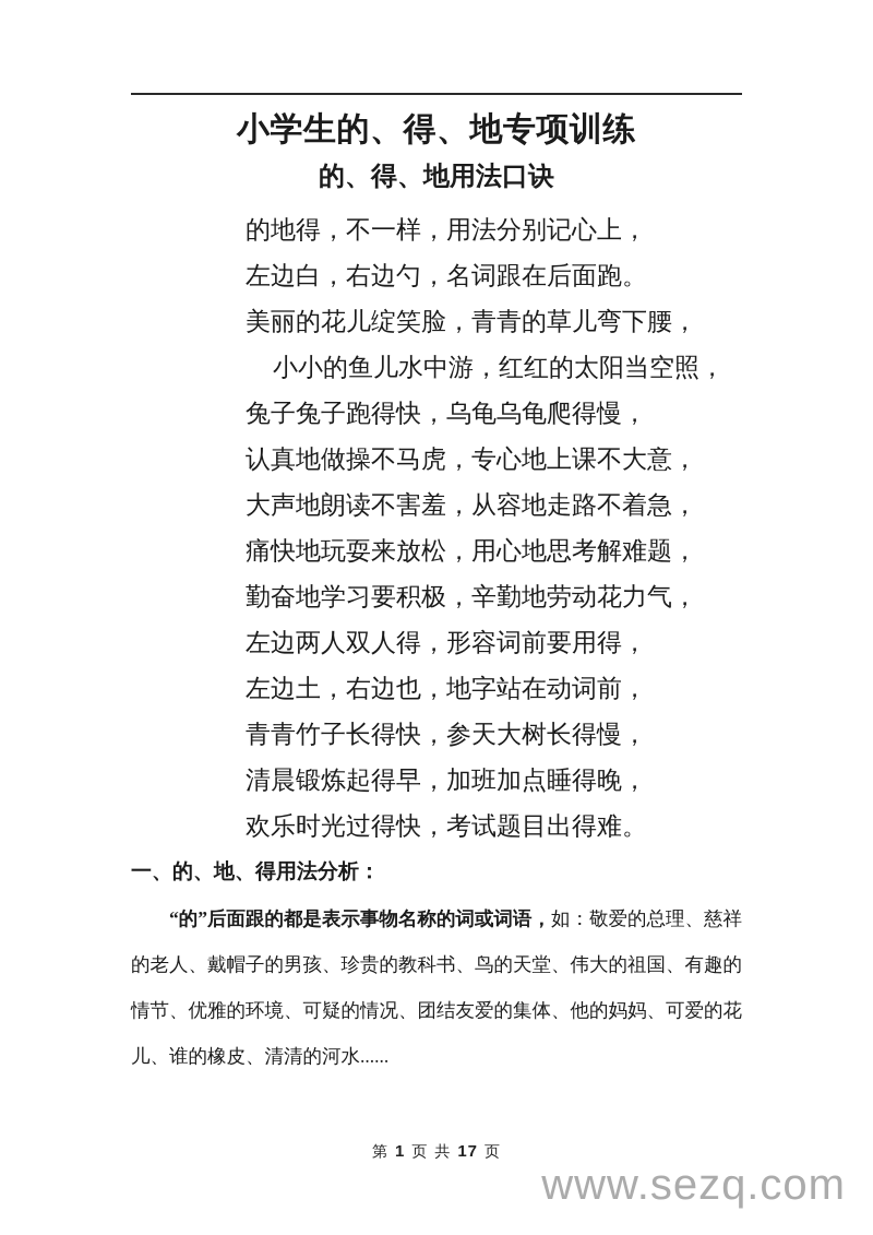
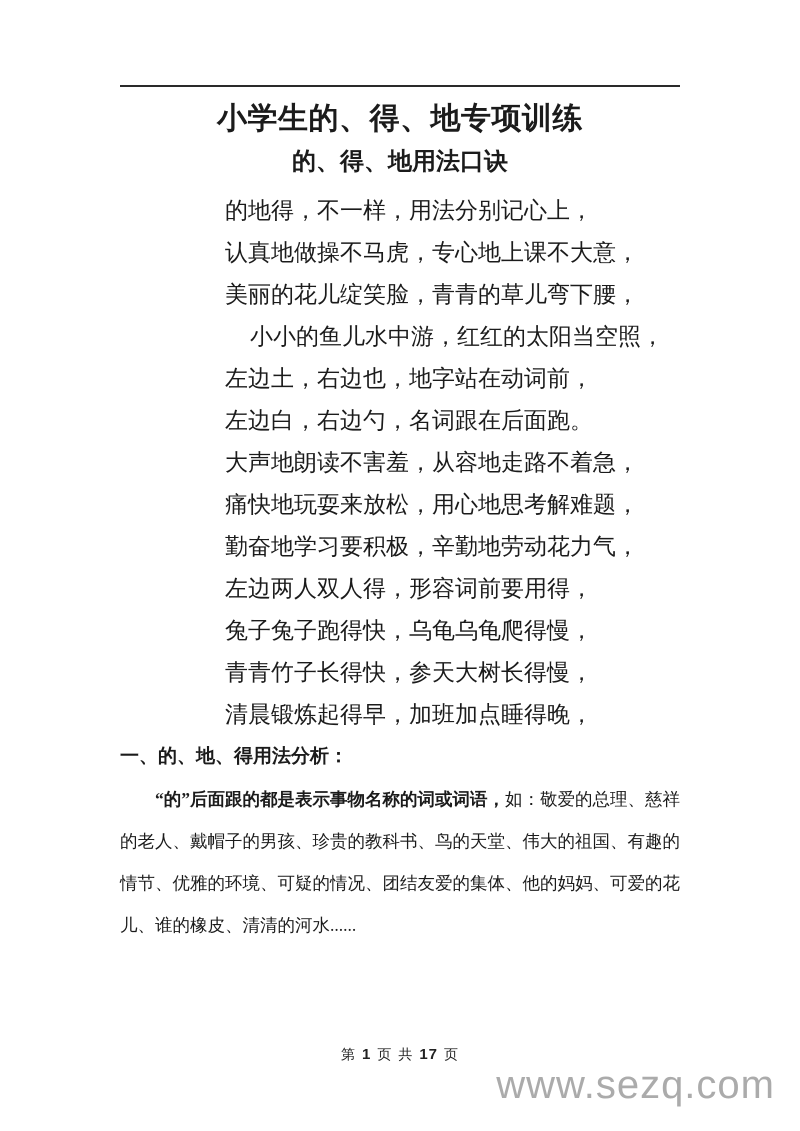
  小学生的、得、地专项训练
  的、得、地用法口诀
  的地得，不一样，用法分别记心上，
- 左边白，右边勺，名词跟在后面跑。
+ 认真地做操不马虎，专心地上课不大意，
  美丽的花儿绽笑脸，青青的草儿弯下腰，
  小小的鱼儿水中游，红红的太阳当空照，
- 兔子兔子跑得快，乌龟乌龟爬得慢，
+ 左边土，右边也，地字站在动词前，
- 认真地做操不马虎，专心地上课不大意，
+ 左边白，右边勺，名词跟在后面跑。
  大声地朗读不害羞，从容地走路不着急，
  痛快地玩耍来放松，用心地思考解难题，
  勤奋地学习要积极，辛勤地劳动花力气，
  左边两人双人得，形容词前要用得，
- 左边土，右边也，地字站在动词前，
+ 兔子兔子跑得快，乌龟乌龟爬得慢，
  青青竹子长得快，参天大树长得慢，
  清晨锻炼起得早，加班加点睡得晚，
- 欢乐时光过得快，考试题目出得难。
  一、的、地、得用法分析：
  “的”后面跟的都是表示事物名称的词或词语，如：敬爱的总理、慈祥的老人、戴帽子的男孩、珍贵的教科书、鸟的天堂、伟大的祖国、有趣的情节、优雅的环境、可疑的情况、团结友爱的集体、他的妈妈、可爱的花儿、谁的橡皮、清清的河水......
  第 1 页 共 17 页
  www.sezq.com
